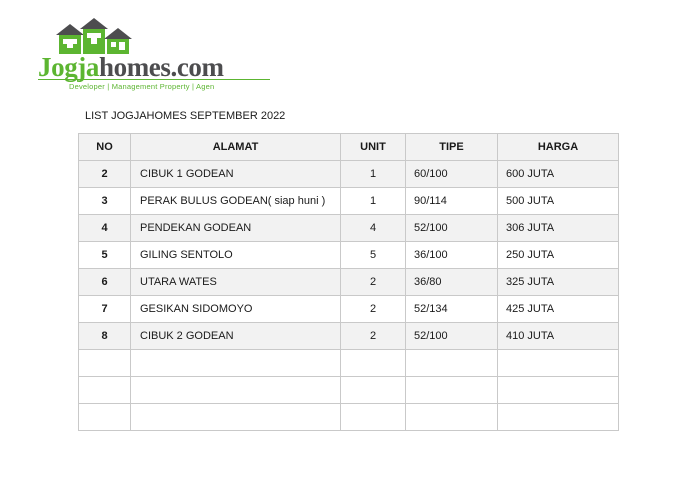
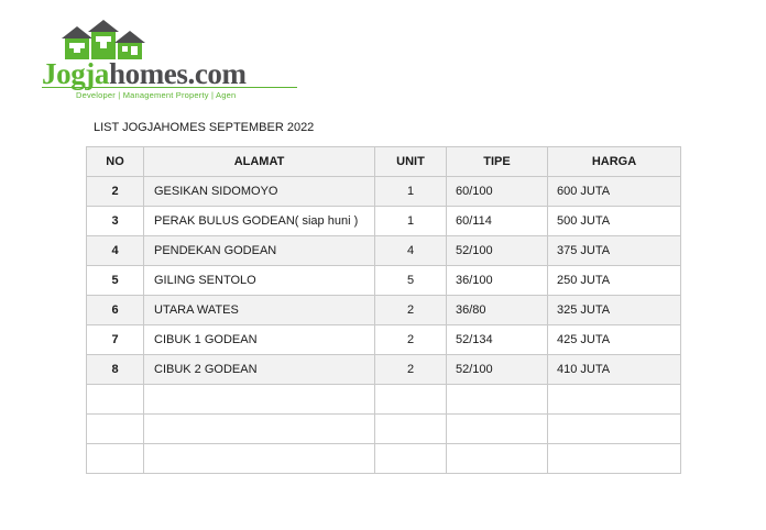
  Jogjahomes.com
  Developer | Management Property | Agen
  LIST JOGJAHOMES SEPTEMBER 2022
  NO	ALAMAT	UNIT	TIPE	HARGA
- 2	CIBUK 1 GODEAN	1	60/100	600 JUTA
+ 2	GESIKAN SIDOMOYO	1	60/100	600 JUTA
- 3	PERAK BULUS GODEAN( siap huni )	1	90/114	500 JUTA
+ 3	PERAK BULUS GODEAN( siap huni )	1	60/114	500 JUTA
- 4	PENDEKAN GODEAN	4	52/100	306 JUTA
+ 4	PENDEKAN GODEAN	4	52/100	375 JUTA
  5	GILING SENTOLO	5	36/100	250 JUTA
  6	UTARA WATES	2	36/80	325 JUTA
- 7	GESIKAN SIDOMOYO	2	52/134	425 JUTA
+ 7	CIBUK 1 GODEAN	2	52/134	425 JUTA
  8	CIBUK 2 GODEAN	2	52/100	410 JUTA
